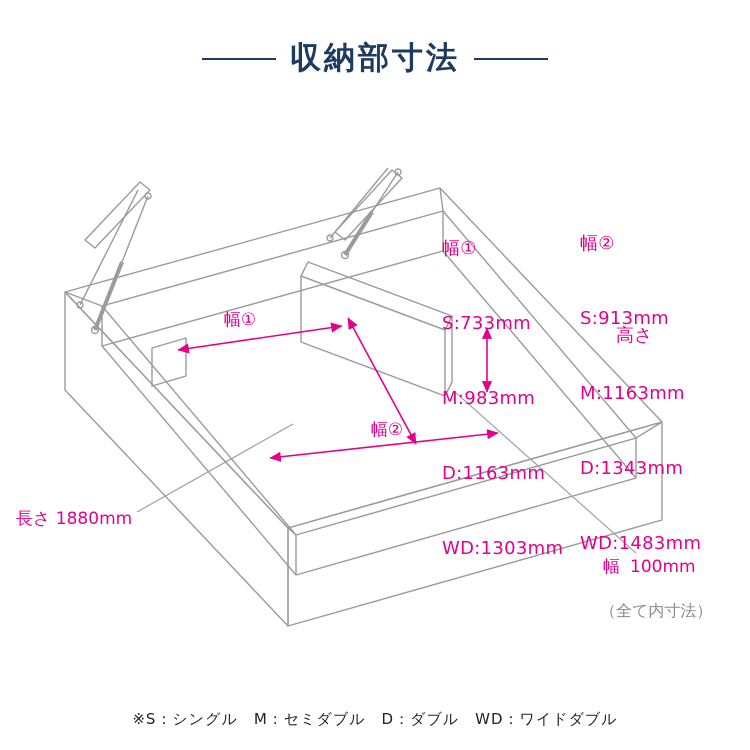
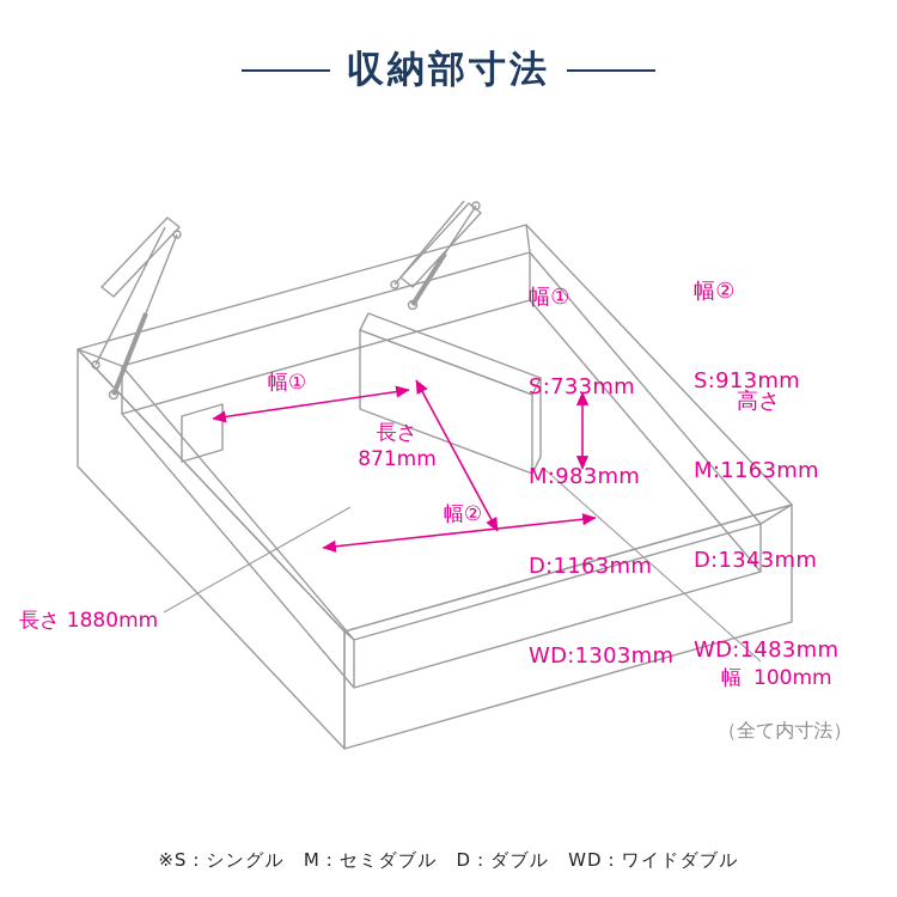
  収納部寸法
  幅①
+ 長さ
+ 871mm
  幅②
  長さ 1880mm
  幅 100mm
  幅①
  S:733mm
  M:983mm
  D:1163mm
  WD:1303mm
  幅②
  S:913mm
  M:1163mm
  D:1343mm
  WD:1483mm
  高さ
  （全て内寸法）
  ※S：シングル M：セミダブル D：ダブル WD：ワイドダブル
